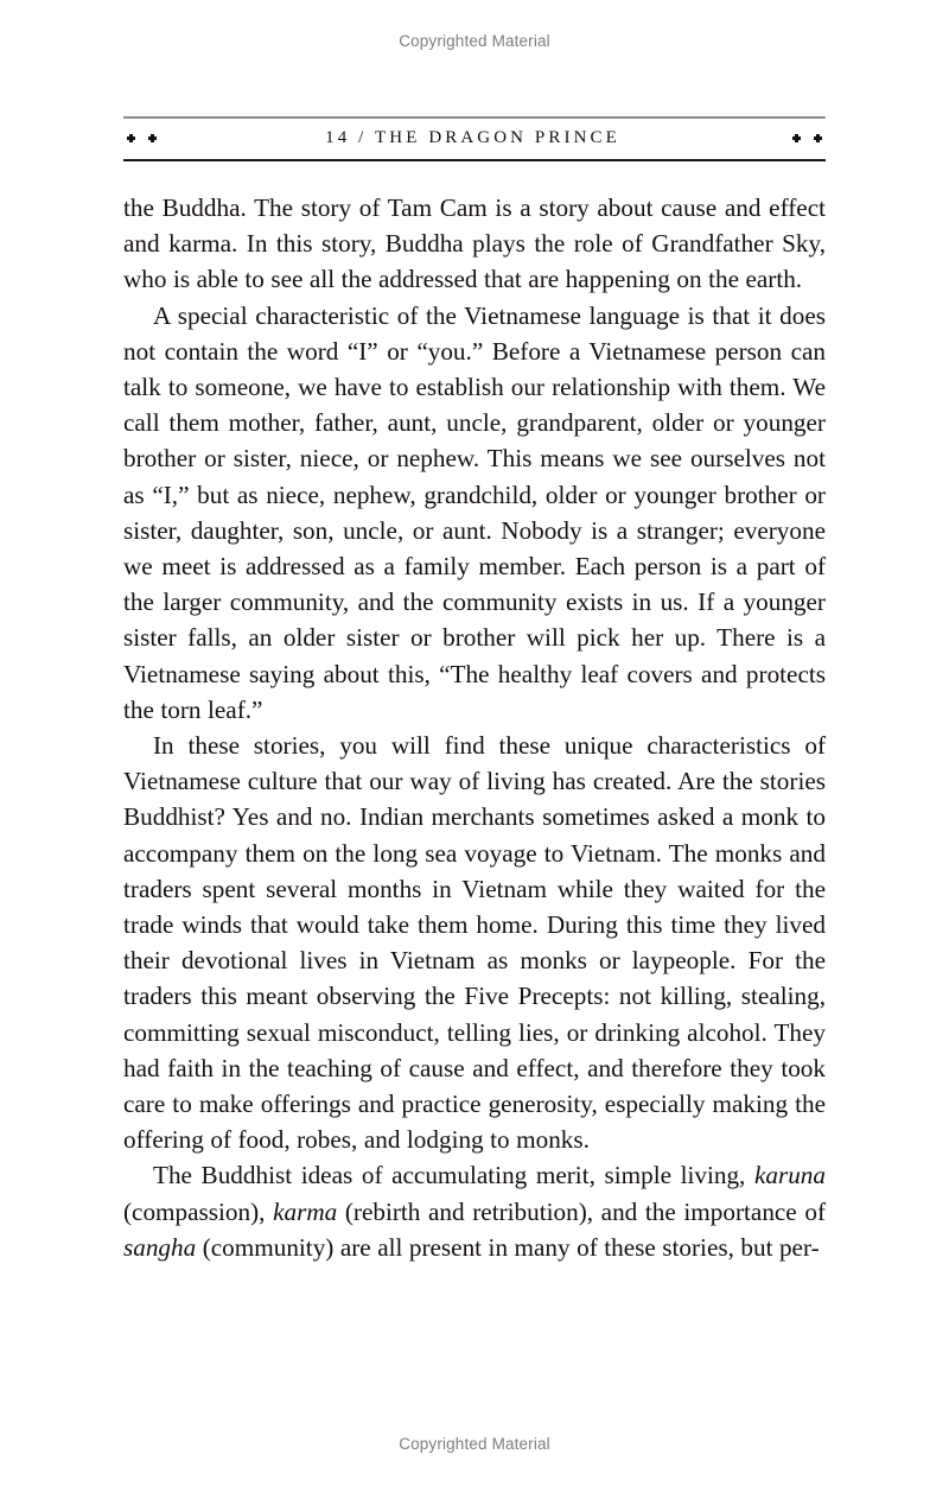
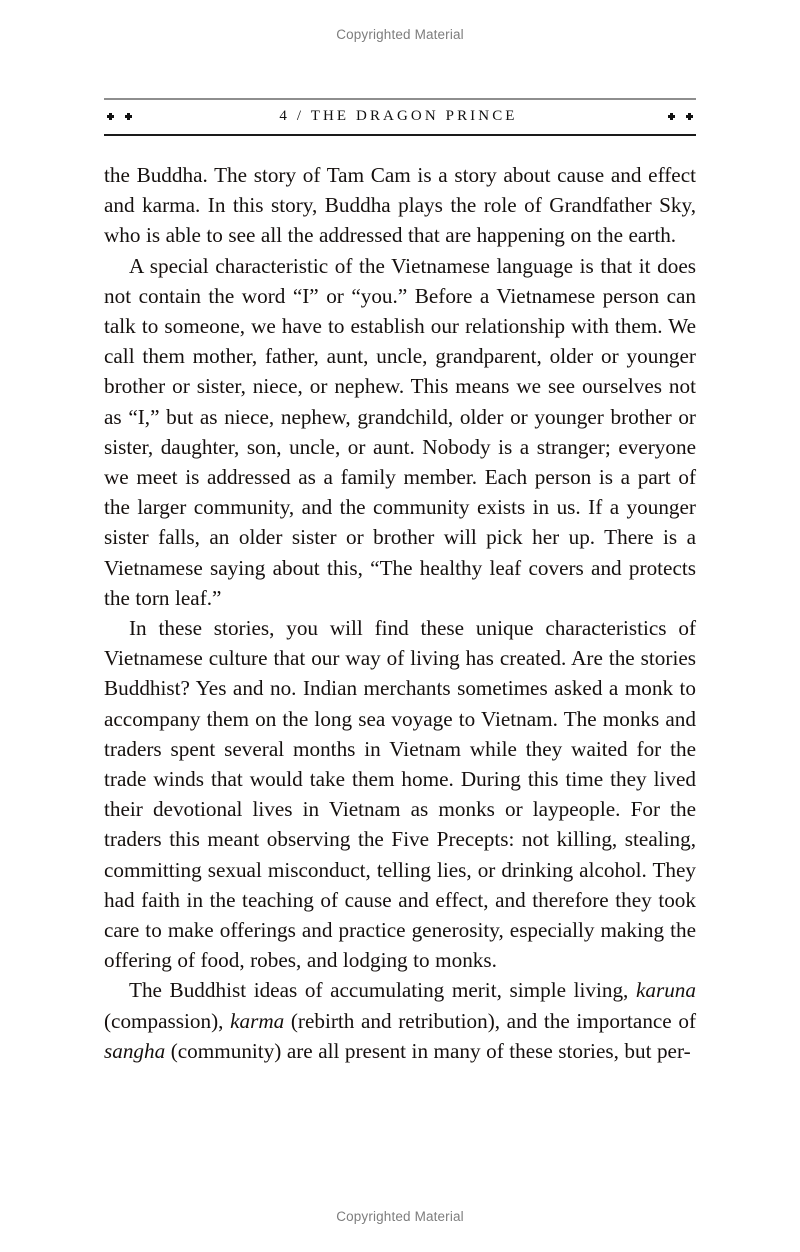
  Copyrighted Material
- 14 / THE DRAGON PRINCE
+ 4 / THE DRAGON PRINCE
  the Buddha. The story of Tam Cam is a story about cause and effect and karma. In this story, Buddha plays the role of Grandfather Sky, who is able to see all the addressed that are happening on the earth.
  A special characteristic of the Vietnamese language is that it does not contain the word “I” or “you.” Before a Vietnamese person can talk to someone, we have to establish our relationship with them. We call them mother, father, aunt, uncle, grandparent, older or younger brother or sister, niece, or nephew. This means we see ourselves not as “I,” but as niece, nephew, grandchild, older or younger brother or sister, daughter, son, uncle, or aunt. Nobody is a stranger; everyone we meet is addressed as a family member. Each person is a part of the larger community, and the community exists in us. If a younger sister falls, an older sister or brother will pick her up. There is a Vietnamese saying about this, “The healthy leaf covers and protects the torn leaf.”
  In these stories, you will find these unique characteristics of Vietnamese culture that our way of living has created. Are the stories Buddhist? Yes and no. Indian merchants sometimes asked a monk to accompany them on the long sea voyage to Vietnam. The monks and traders spent several months in Vietnam while they waited for the trade winds that would take them home. During this time they lived their devotional lives in Vietnam as monks or laypeople. For the traders this meant observing the Five Precepts: not killing, stealing, committing sexual misconduct, telling lies, or drinking alcohol. They had faith in the teaching of cause and effect, and therefore they took care to make offerings and practice generosity, especially making the offering of food, robes, and lodging to monks.
  The Buddhist ideas of accumulating merit, simple living, karuna (compassion), karma (rebirth and retribution), and the importance of sangha (community) are all present in many of these stories, but per-
  Copyrighted Material
